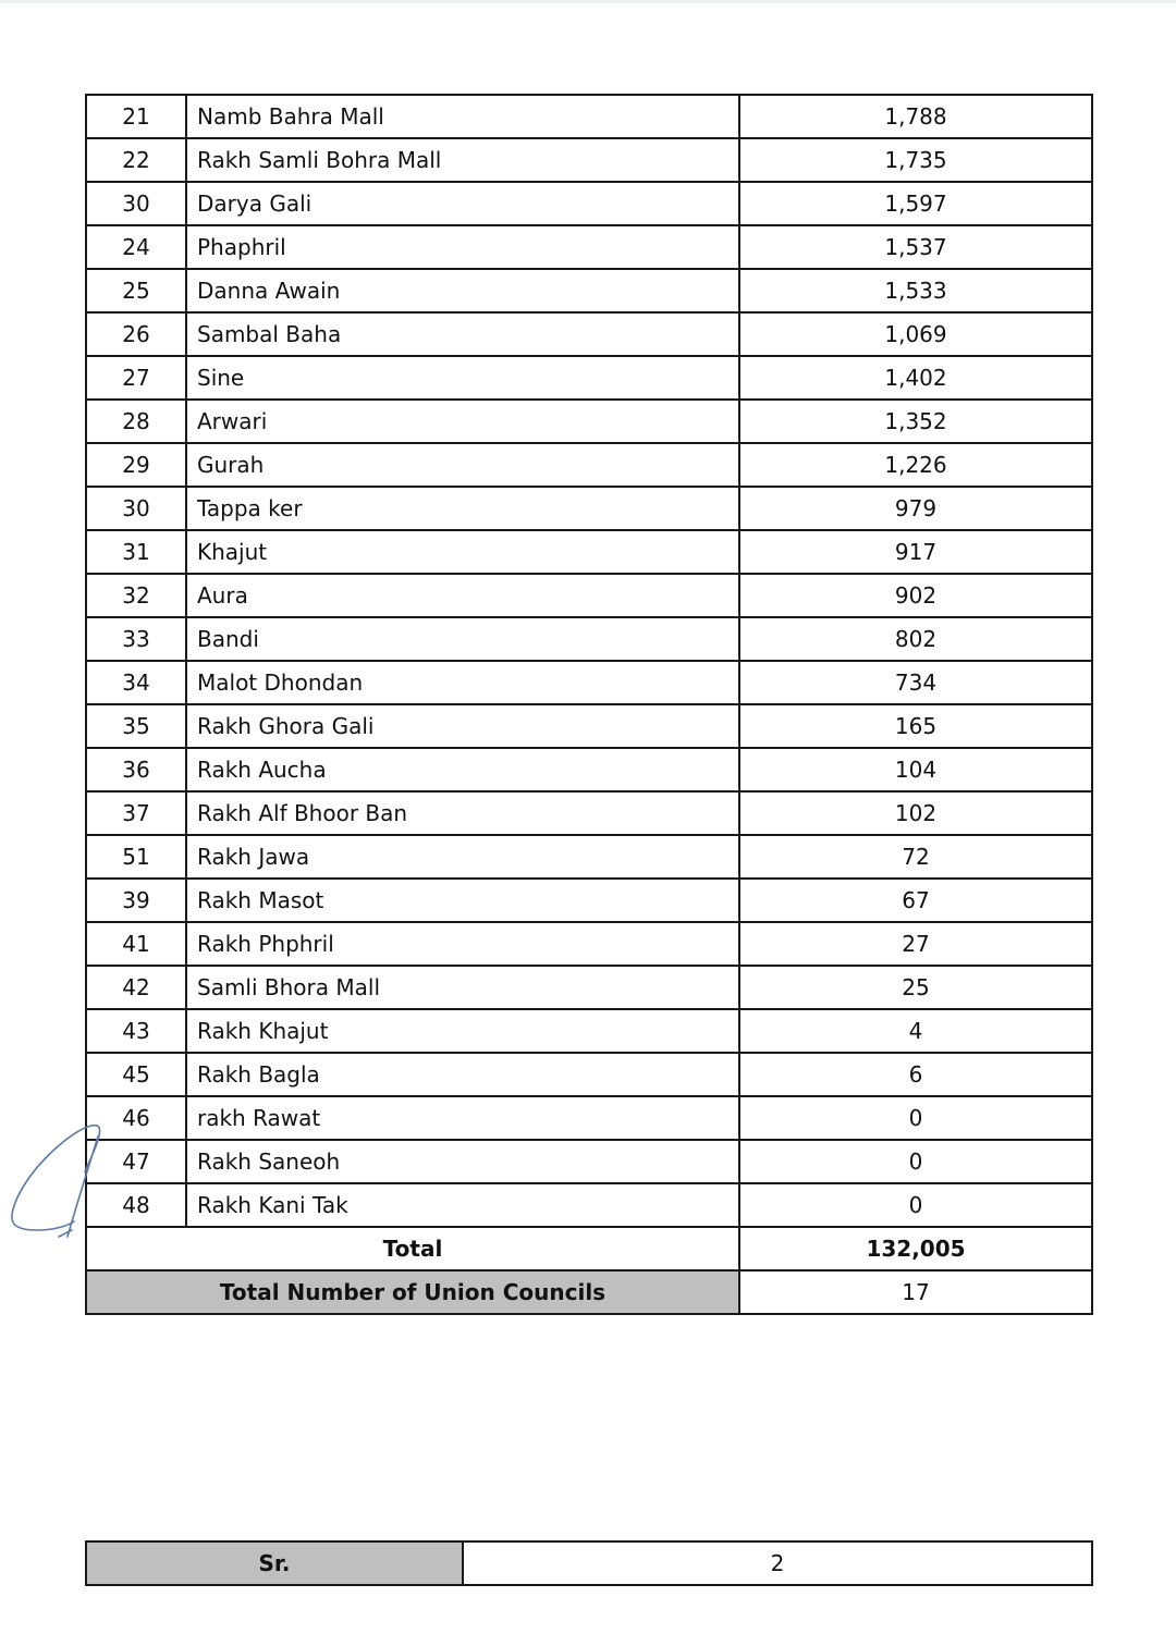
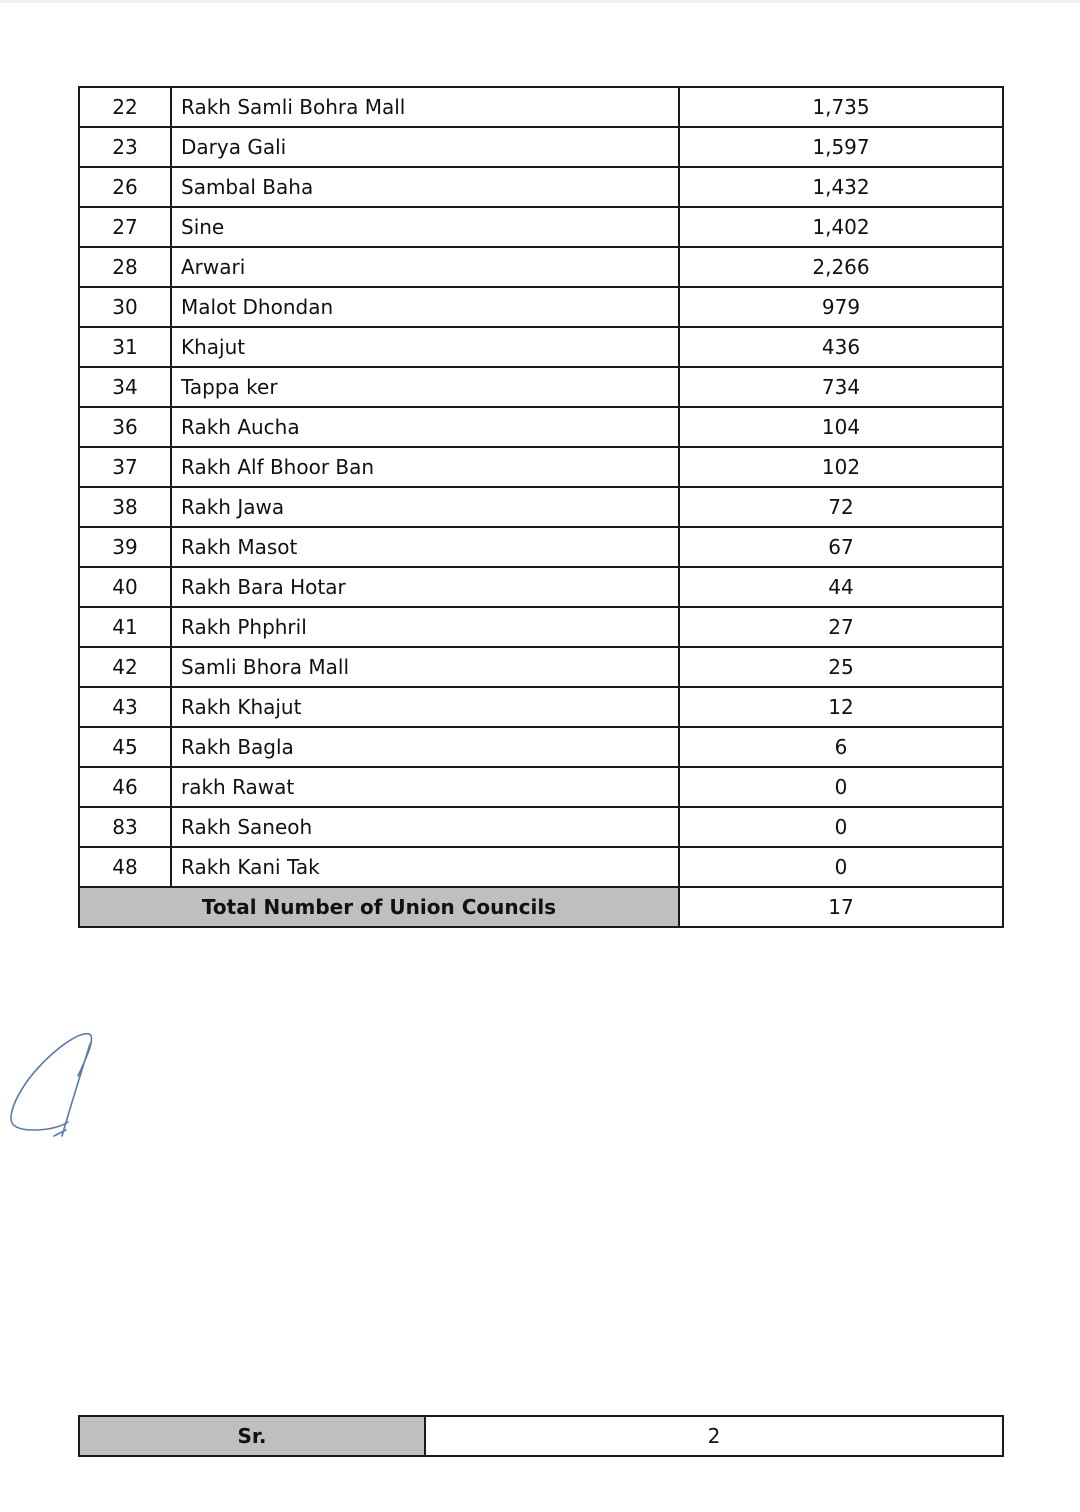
- 21	Namb Bahra Mall	1,788
  22	Rakh Samli Bohra Mall	1,735
- 30	Darya Gali	1,597
+ 23	Darya Gali	1,597
- 24	Phaphril	1,537
- 25	Danna Awain	1,533
- 26	Sambal Baha	1,069
+ 26	Sambal Baha	1,432
  27	Sine	1,402
- 28	Arwari	1,352
+ 28	Arwari	2,266
- 29	Gurah	1,226
- 30	Tappa ker	979
+ 30	Malot Dhondan	979
- 31	Khajut	917
+ 31	Khajut	436
- 32	Aura	902
- 33	Bandi	802
- 34	Malot Dhondan	734
+ 34	Tappa ker	734
- 35	Rakh Ghora Gali	165
  36	Rakh Aucha	104
  37	Rakh Alf Bhoor Ban	102
- 51	Rakh Jawa	72
+ 38	Rakh Jawa	72
  39	Rakh Masot	67
+ 40	Rakh Bara Hotar	44
  41	Rakh Phphril	27
  42	Samli Bhora Mall	25
- 43	Rakh Khajut	4
+ 43	Rakh Khajut	12
  45	Rakh Bagla	6
  46	rakh Rawat	0
- 47	Rakh Saneoh	0
+ 83	Rakh Saneoh	0
  48	Rakh Kani Tak	0
- Total	132,005
  Total Number of Union Councils	17
  Sr.	2
